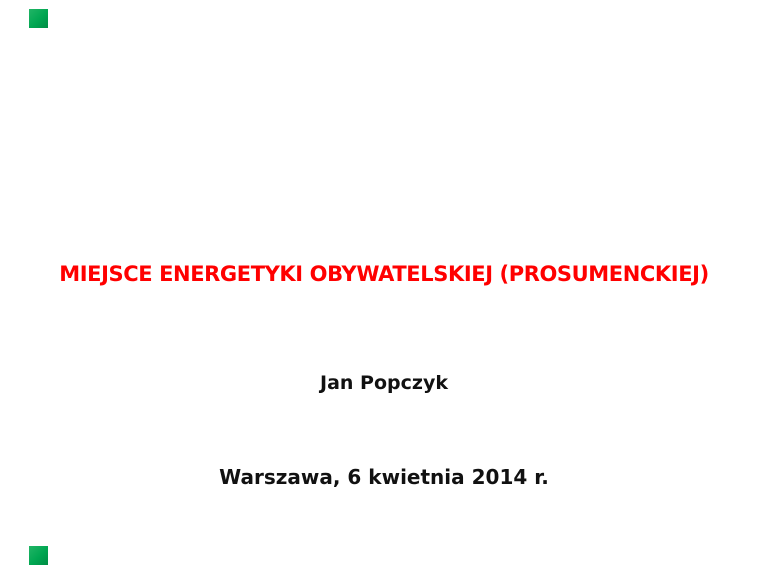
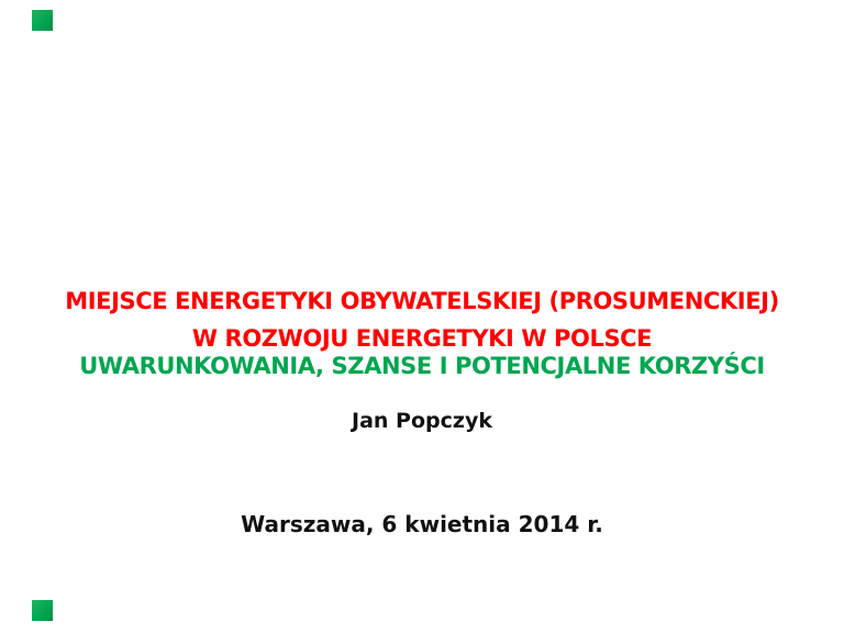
  MIEJSCE ENERGETYKI OBYWATELSKIEJ (PROSUMENCKIEJ)
+ W ROZWOJU ENERGETYKI W POLSCE
+ UWARUNKOWANIA, SZANSE I POTENCJALNE KORZYŚCI
  Jan Popczyk
  Warszawa, 6 kwietnia 2014 r.
